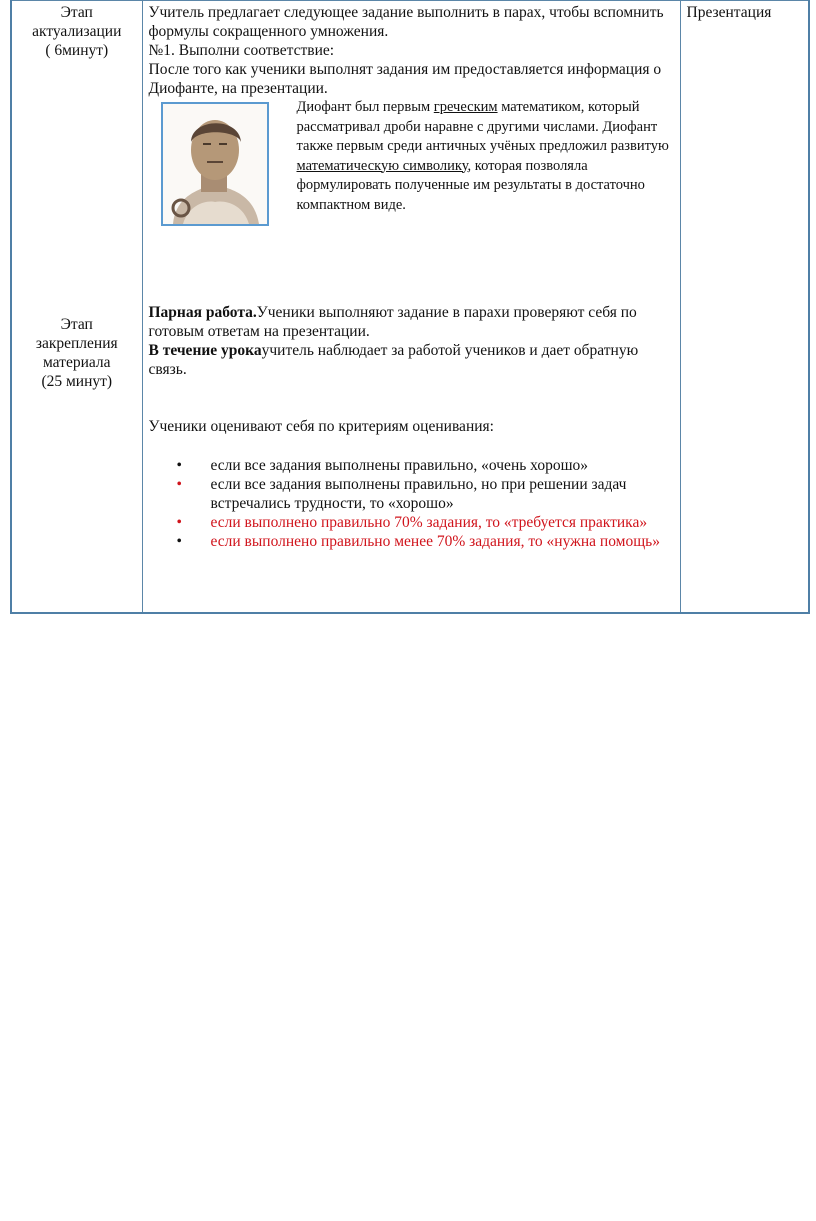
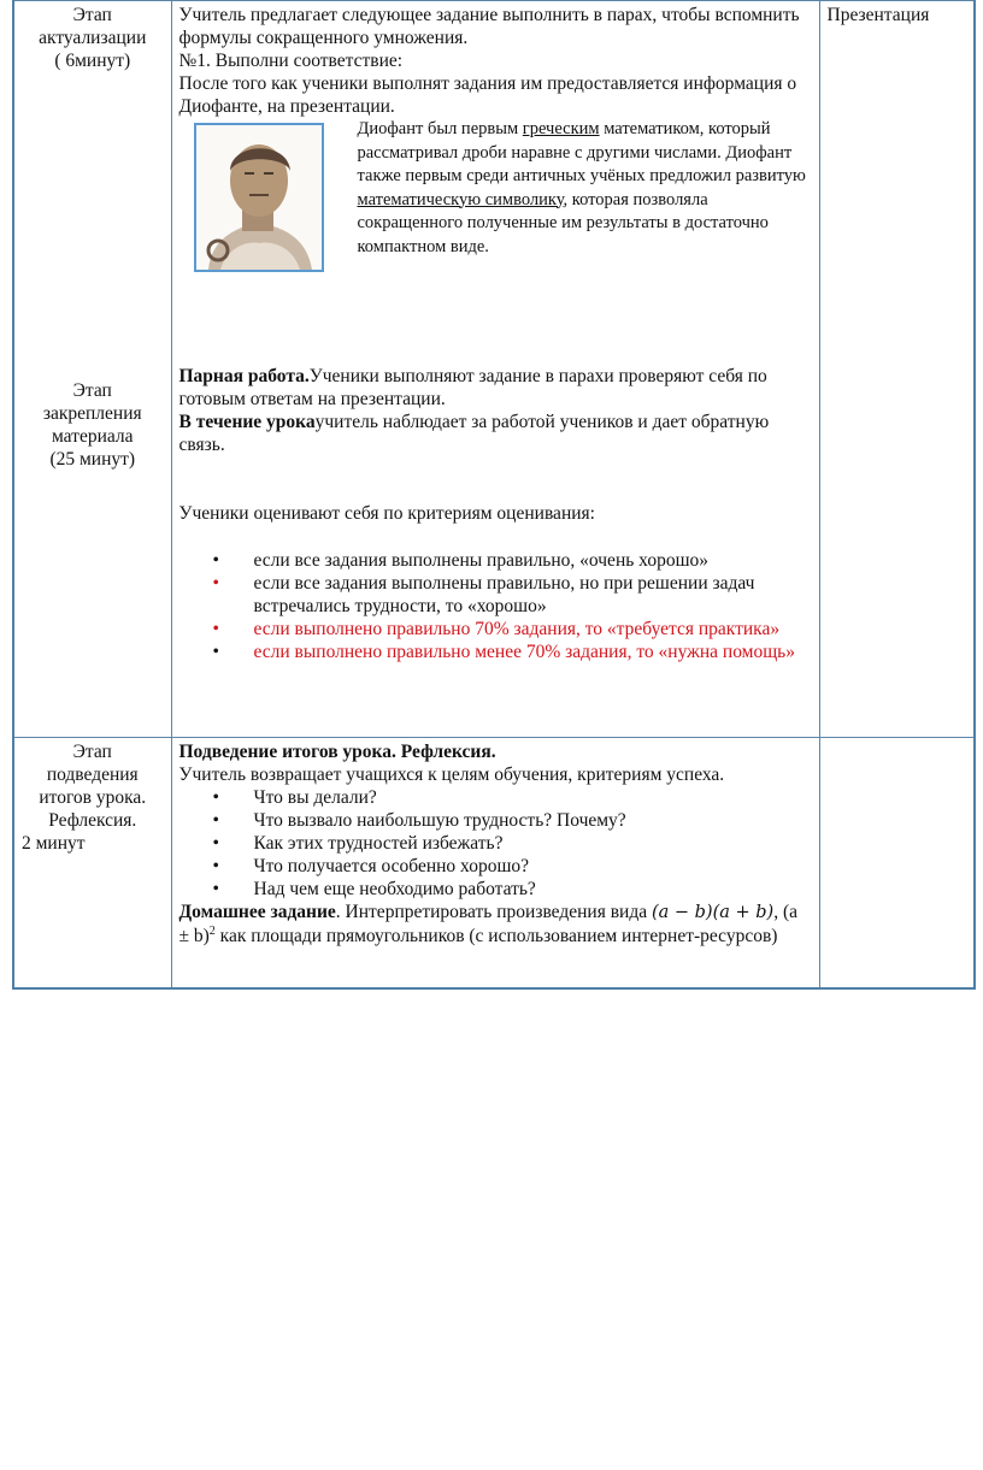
- Этап актуализации ( 6минут) Этап закрепления материала (25 минут)	Учитель предлагает следующее задание выполнить в парах, чтобы вспомнить формулы сокращенного умножения. №1. Выполни соответствие: После того как ученики выполнят задания им предоставляется информация о Диофанте, на презентации. Диофант был первым греческим математиком, который рассматривал дроби наравне с другими числами. Диофант также первым среди античных учёных предложил развитую математическую символику, которая позволяла формулировать полученные им результаты в достаточно компактном виде. Парная работа.Ученики выполняют задание в парахи проверяют себя по готовым ответам на презентации. В течение урокаучитель наблюдает за работой учеников и дает обратную связь. Ученики оценивают себя по критериям оценивания: • если все задания выполнены правильно, «очень хорошо» • если все задания выполнены правильно, но при решении задач встречались трудности, то «хорошо» • если выполнено правильно 70% задания, то «требуется практика» • если выполнено правильно менее 70% задания, то «нужна помощь»	Презентация
+ Этап актуализации ( 6минут) Этап закрепления материала (25 минут)	Учитель предлагает следующее задание выполнить в парах, чтобы вспомнить формулы сокращенного умножения. №1. Выполни соответствие: После того как ученики выполнят задания им предоставляется информация о Диофанте, на презентации. Диофант был первым греческим математиком, который рассматривал дроби наравне с другими числами. Диофант также первым среди античных учёных предложил развитую математическую символику, которая позволяла сокращенного полученные им результаты в достаточно компактном виде. Парная работа.Ученики выполняют задание в парахи проверяют себя по готовым ответам на презентации. В течение урокаучитель наблюдает за работой учеников и дает обратную связь. Ученики оценивают себя по критериям оценивания: • если все задания выполнены правильно, «очень хорошо» • если все задания выполнены правильно, но при решении задач встречались трудности, то «хорошо» • если выполнено правильно 70% задания, то «требуется практика» • если выполнено правильно менее 70% задания, то «нужна помощь»	Презентация
+ Этап подведения итогов урока. Рефлексия. 2 минут	Подведение итогов урока. Рефлексия. Учитель возвращает учащихся к целям обучения, критериям успеха. • Что вы делали? • Что вызвало наибольшую трудность? Почему? • Как этих трудностей избежать? • Что получается особенно хорошо? • Над чем еще необходимо работать? Домашнее задание. Интерпретировать произведения вида (a − b)(a + b), (a ± b)2 как площади прямоугольников (с использованием интернет-ресурсов)
